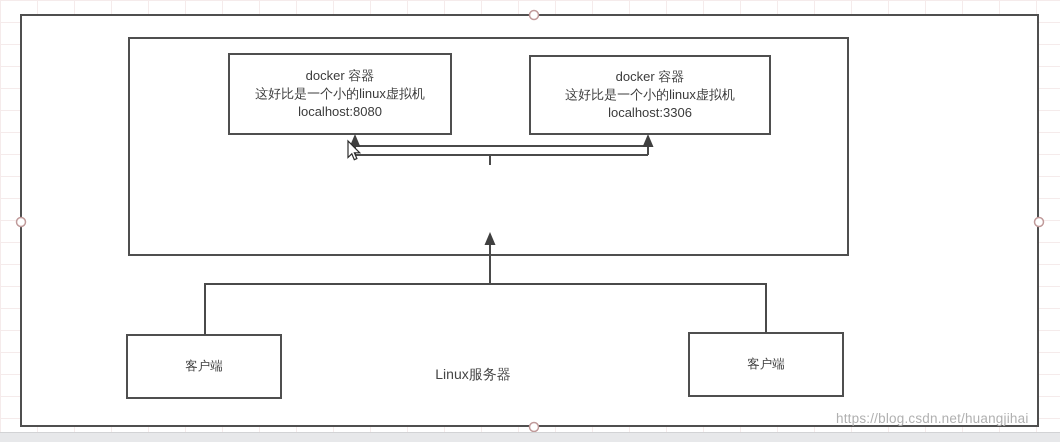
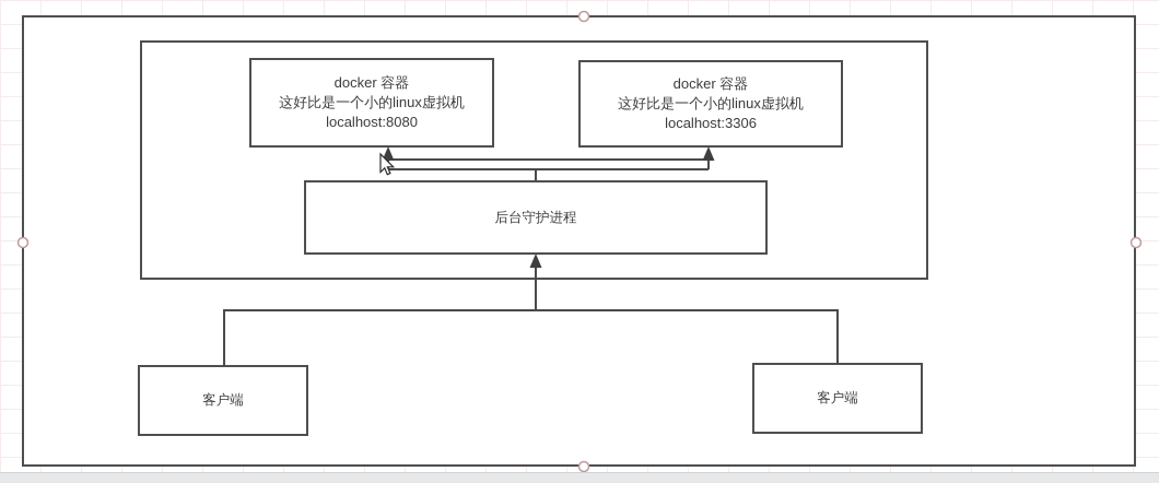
  docker 容器
  这好比是一个小的linux虚拟机
  localhost:8080
  docker 容器
  这好比是一个小的linux虚拟机
  localhost:3306
+ 后台守护进程
  客户端
  客户端
- Linux服务器
- https://blog.csdn.net/huangjihai
